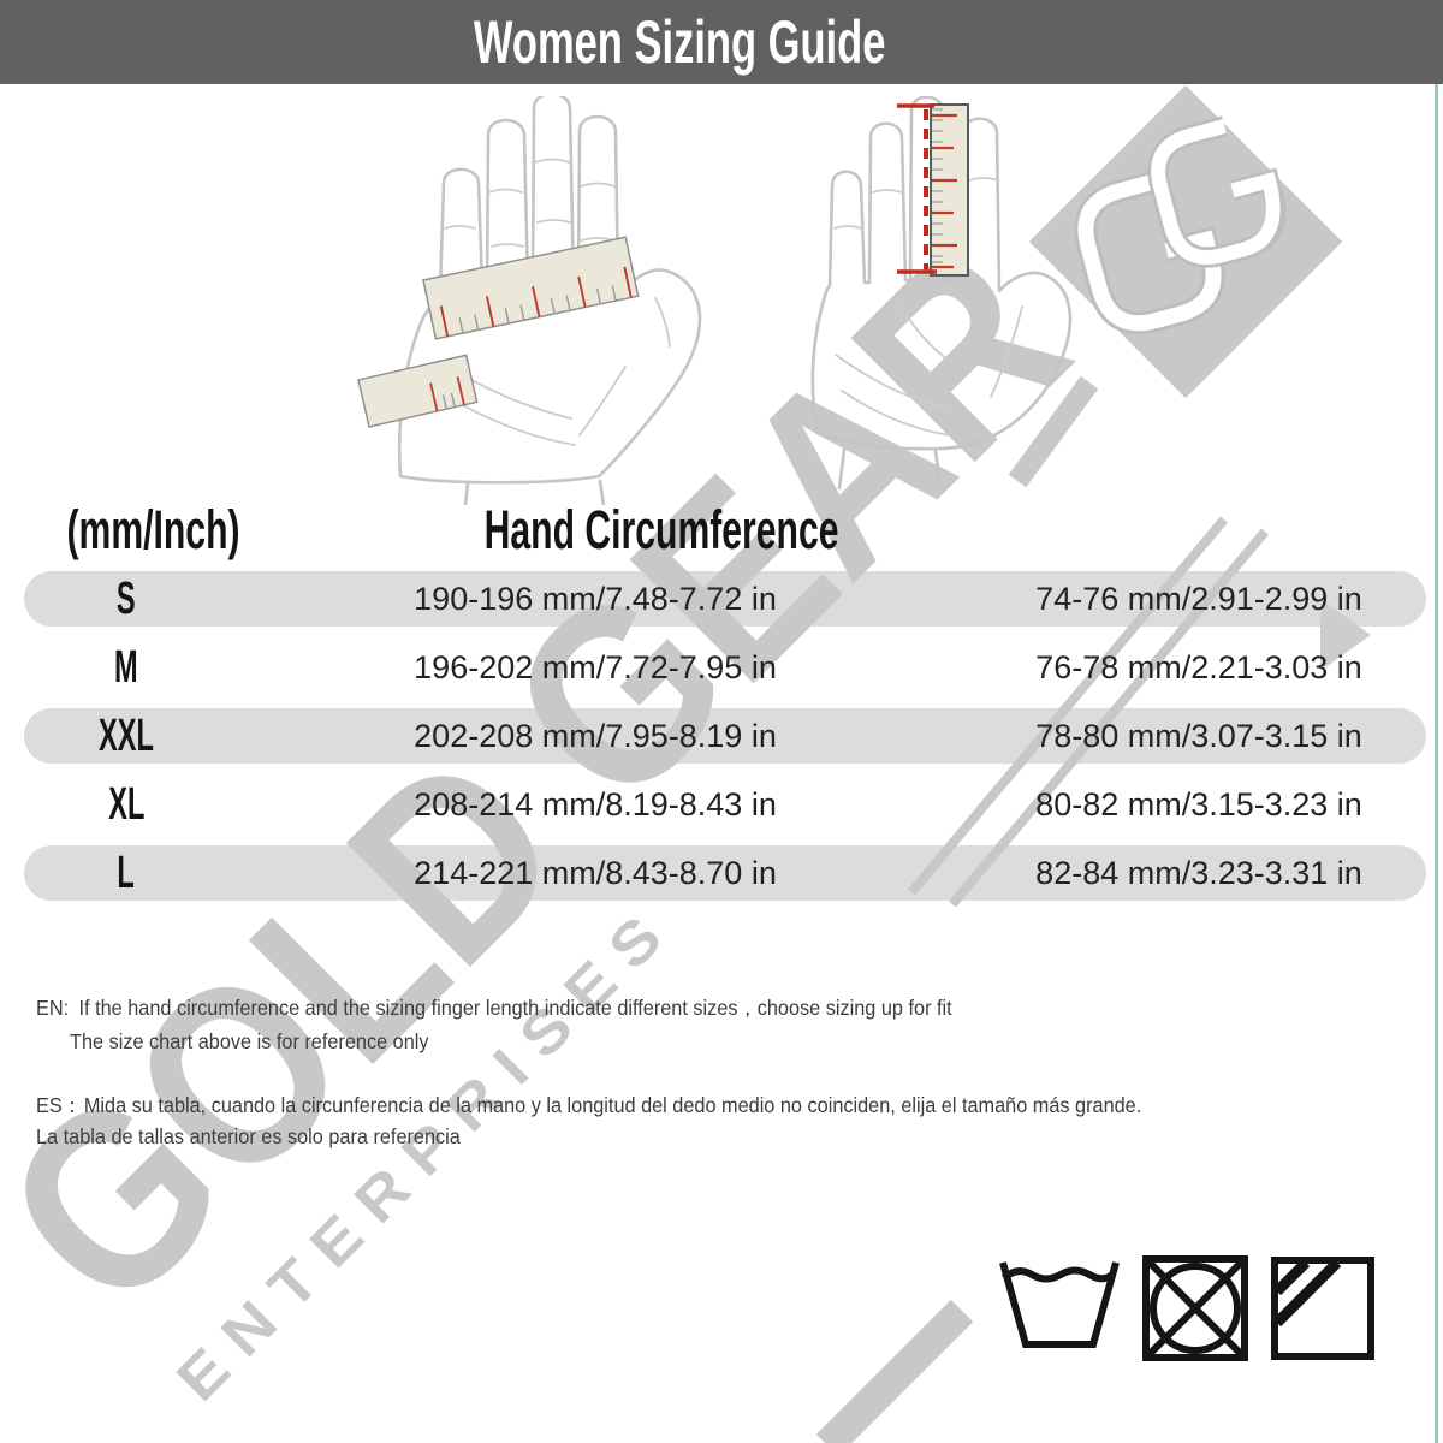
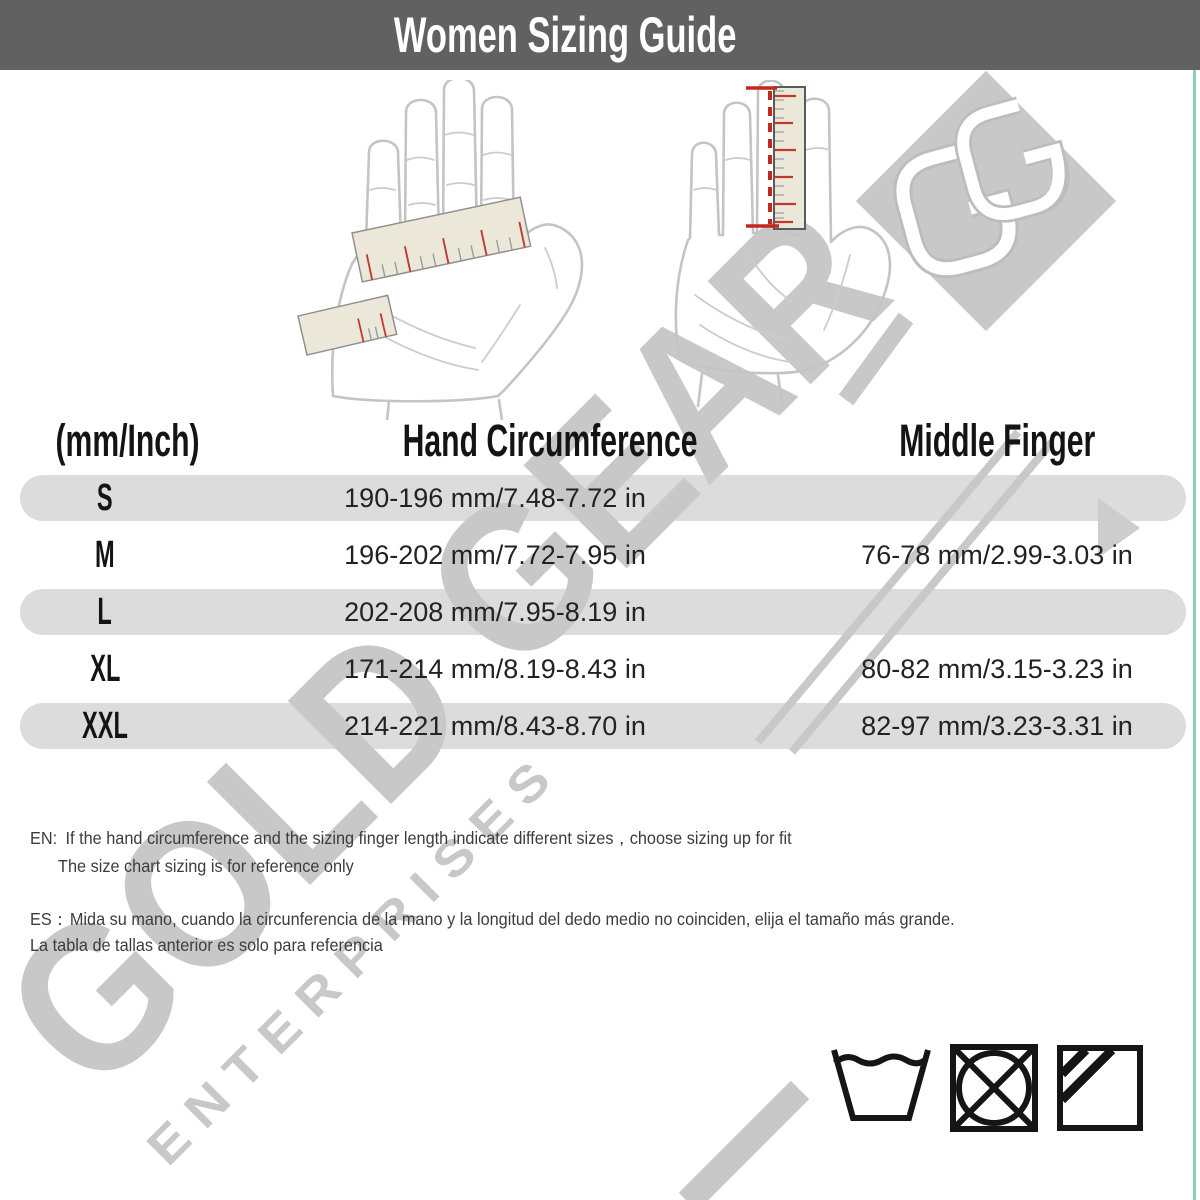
  Women Sizing Guide
  (mm/Inch)
  Hand Circumference
+ Middle Finger
  S
  190-196 mm/7.48-7.72 in
- 74-76 mm/2.91-2.99 in
  M
  196-202 mm/7.72-7.95 in
- 76-78 mm/2.21-3.03 in
+ 76-78 mm/2.99-3.03 in
- XXL
+ L
  202-208 mm/7.95-8.19 in
- 78-80 mm/3.07-3.15 in
  XL
- 208-214 mm/8.19-8.43 in
+ 171-214 mm/8.19-8.43 in
  80-82 mm/3.15-3.23 in
- L
+ XXL
  214-221 mm/8.43-8.70 in
- 82-84 mm/3.23-3.31 in
+ 82-97 mm/3.23-3.31 in
  EN: If the hand circumference and the sizing finger length indicate different sizes，choose sizing up for fit
- The size chart above is for reference only
+ The size chart sizing is for reference only
- ES：Mida su tabla, cuando la circunferencia de la mano y la longitud del dedo medio no coinciden, elija el tamaño más grande.
+ ES：Mida su mano, cuando la circunferencia de la mano y la longitud del dedo medio no coinciden, elija el tamaño más grande.
  La tabla de tallas anterior es solo para referencia
